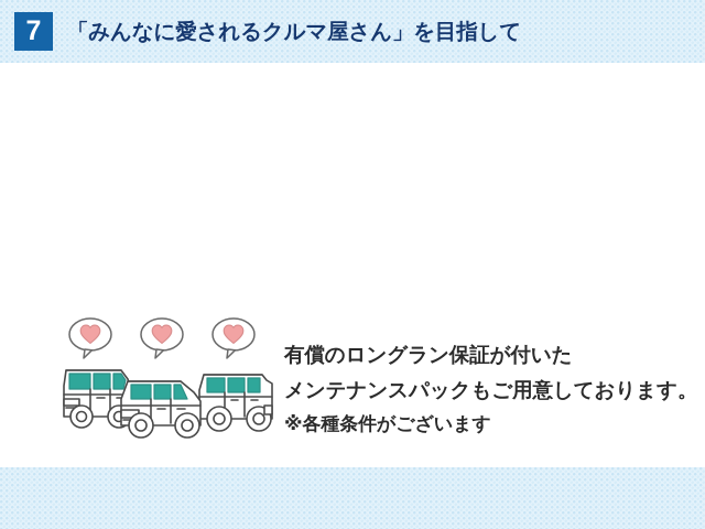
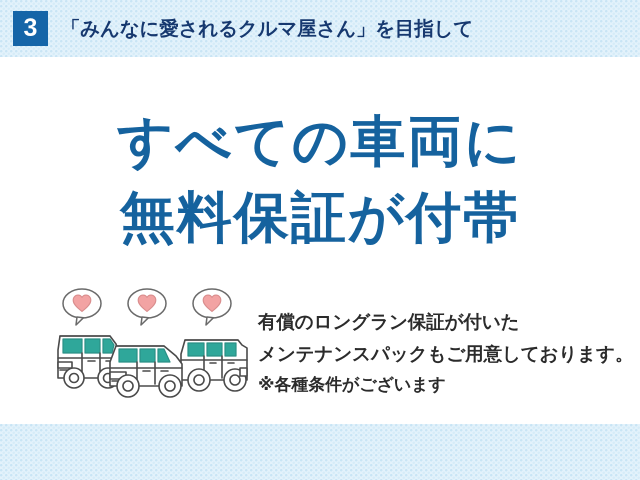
- 7
+ 3
  「みんなに愛されるクルマ屋さん」を目指して
+ すべての車両に
+ 無料保証が付帯
  有償のロングラン保証が付いた
  メンテナンスパックもご用意しております。
  ※各種条件がございます
